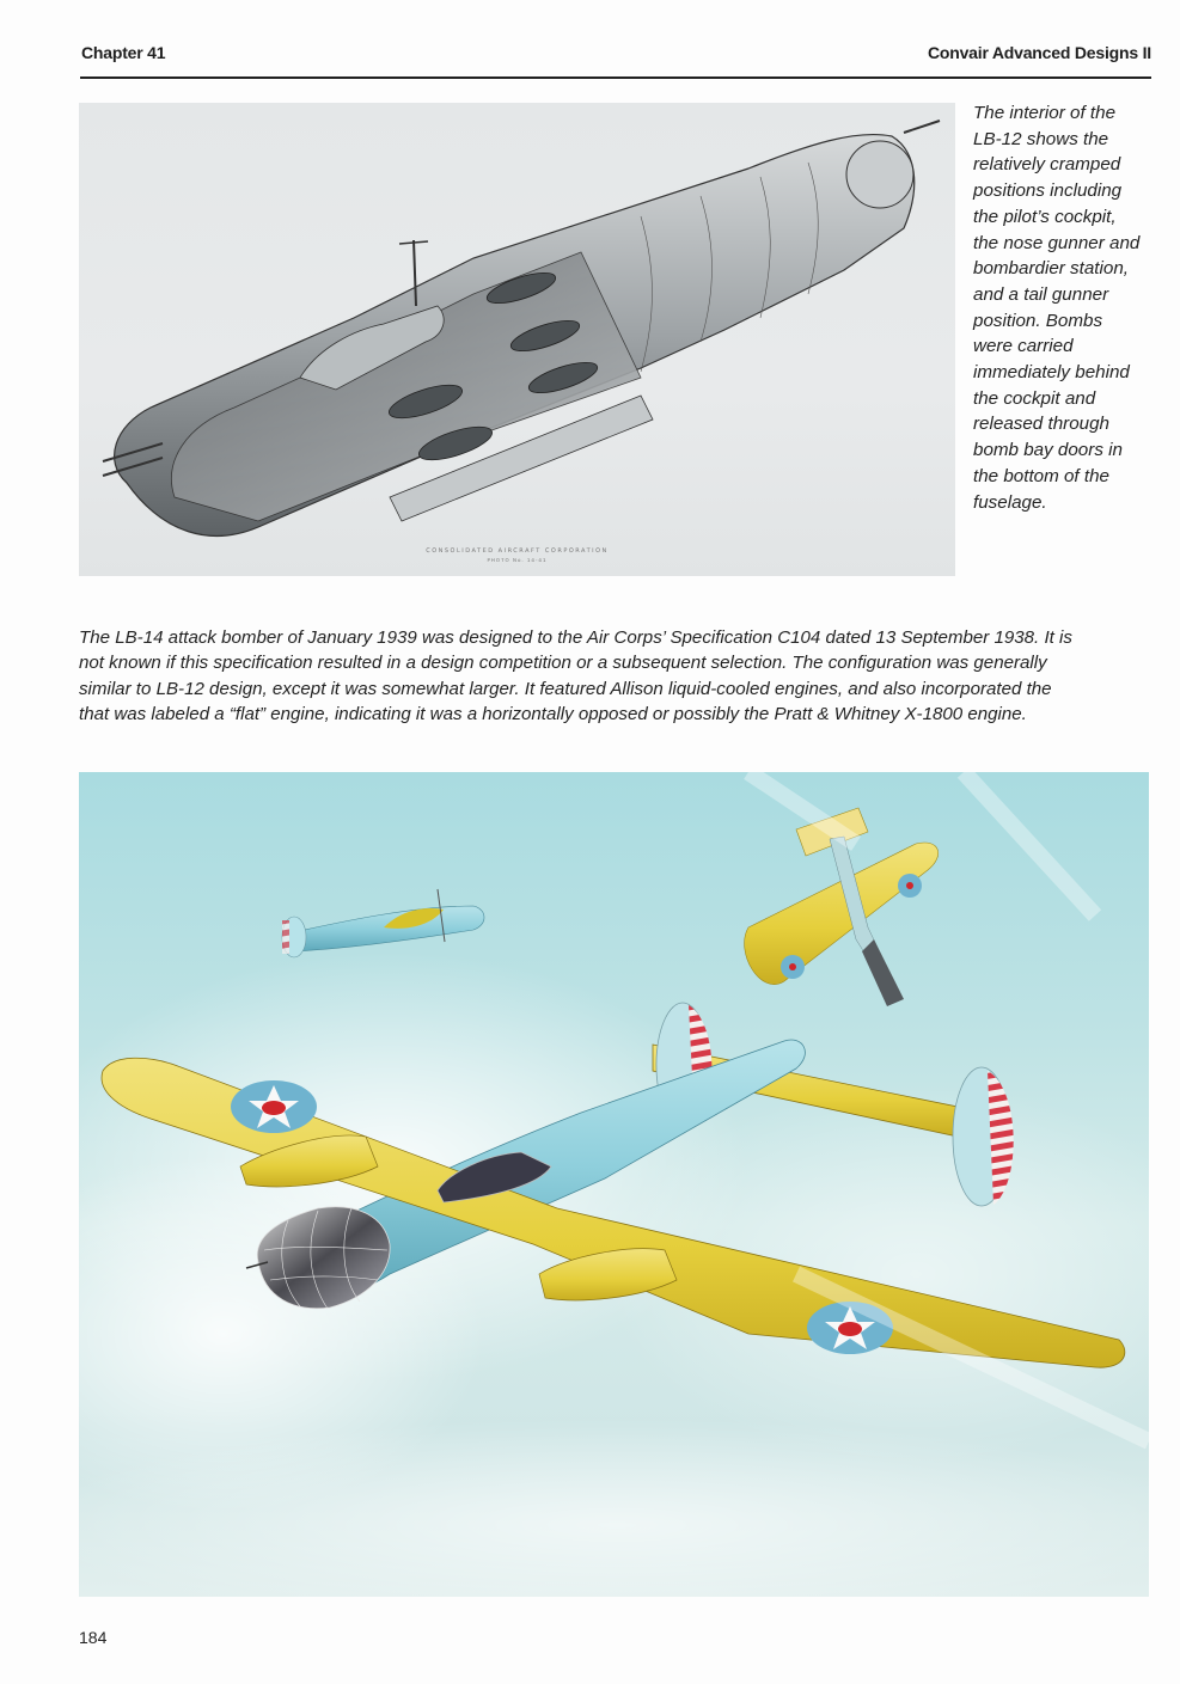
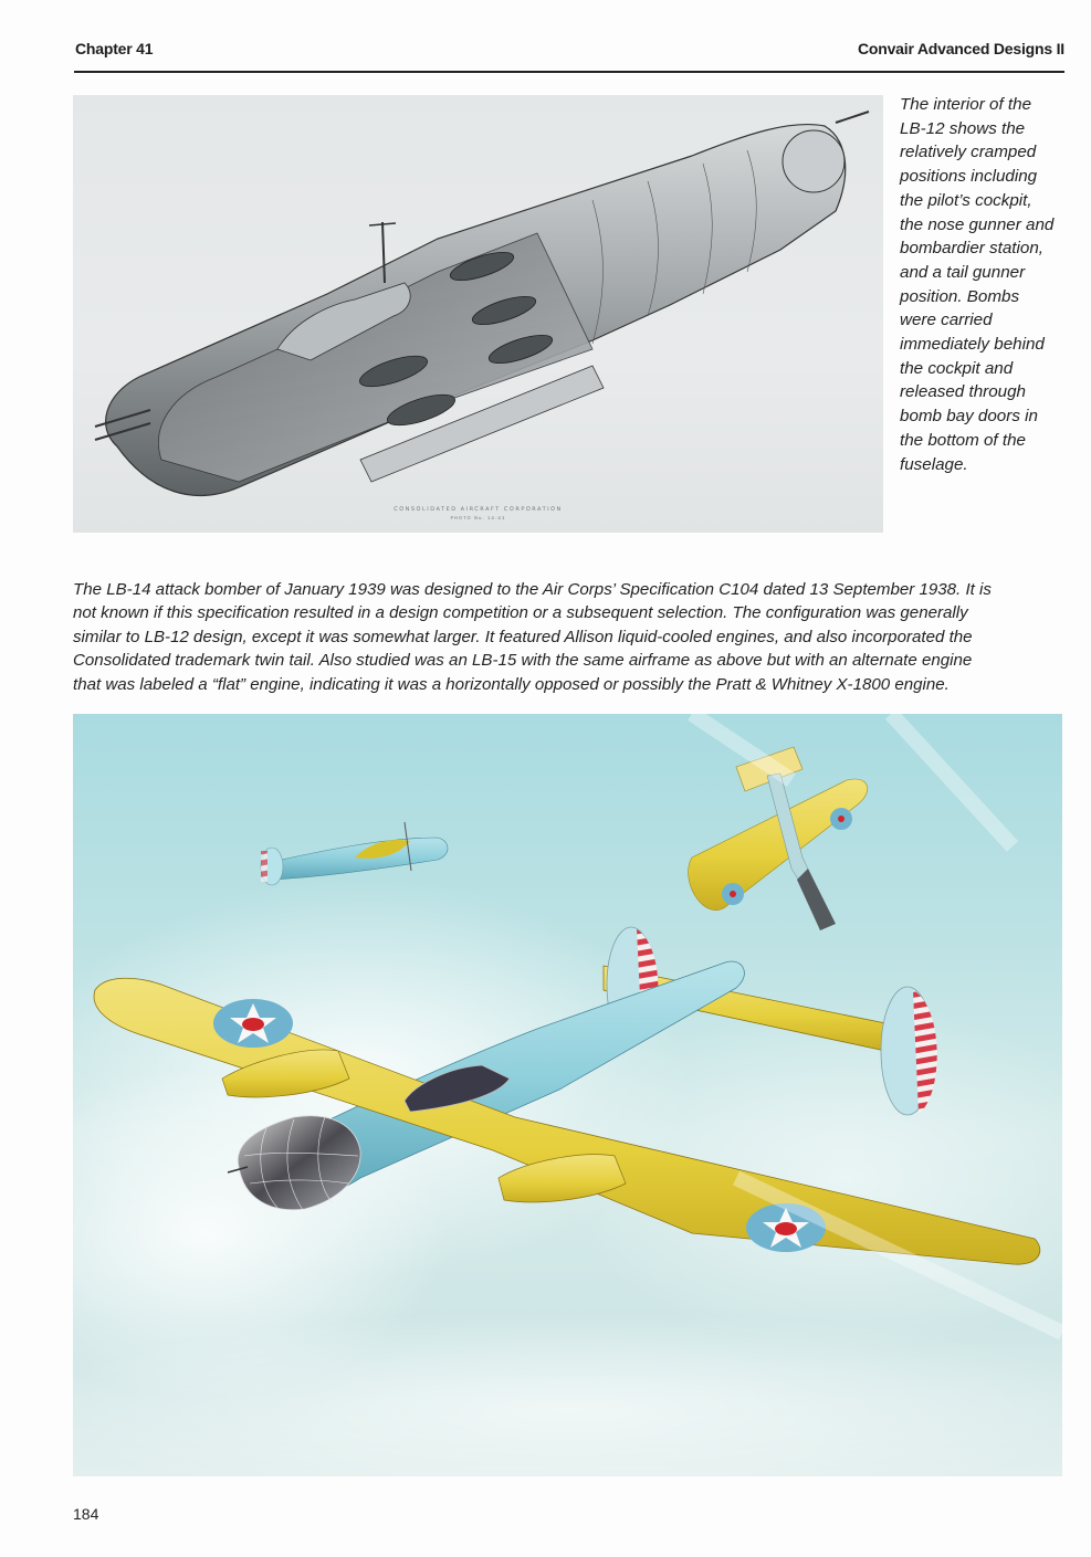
  Chapter 41
  Convair Advanced Designs II
  The interior of the
  LB-12 shows the
  relatively cramped
  positions including
  the pilot’s cockpit,
  the nose gunner and
  bombardier station,
  and a tail gunner
  position. Bombs
  were carried
  immediately behind
  the cockpit and
  released through
  bomb bay doors in
  the bottom of the
  fuselage.
  The LB-14 attack bomber of January 1939 was designed to the Air Corps’ Specification C104 dated 13 September 1938. It is
  not known if this specification resulted in a design competition or a subsequent selection. The configuration was generally
  similar to LB-12 design, except it was somewhat larger. It featured Allison liquid-cooled engines, and also incorporated the
+ Consolidated trademark twin tail. Also studied was an LB-15 with the same airframe as above but with an alternate engine
  that was labeled a “flat” engine, indicating it was a horizontally opposed or possibly the Pratt & Whitney X-1800 engine.
  184
